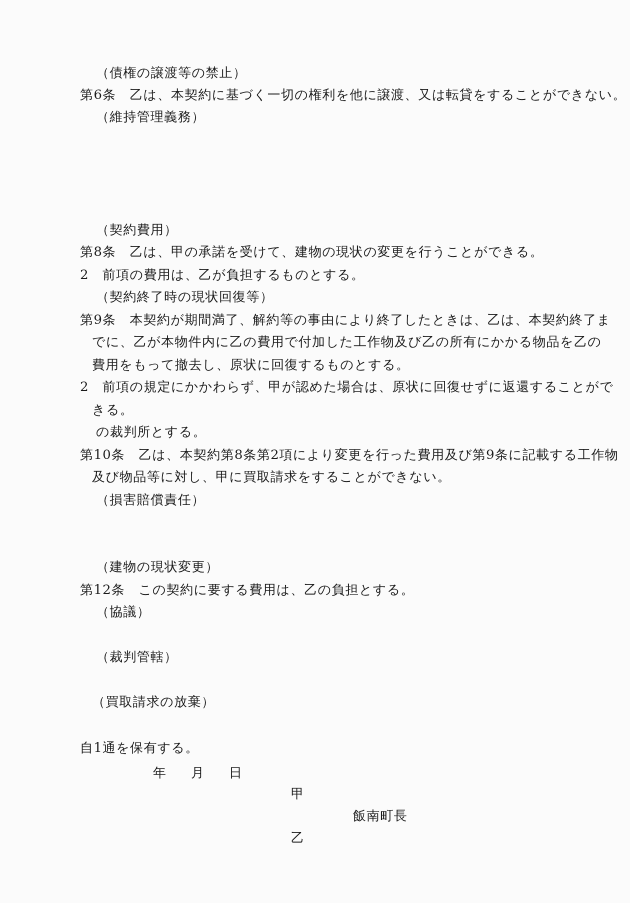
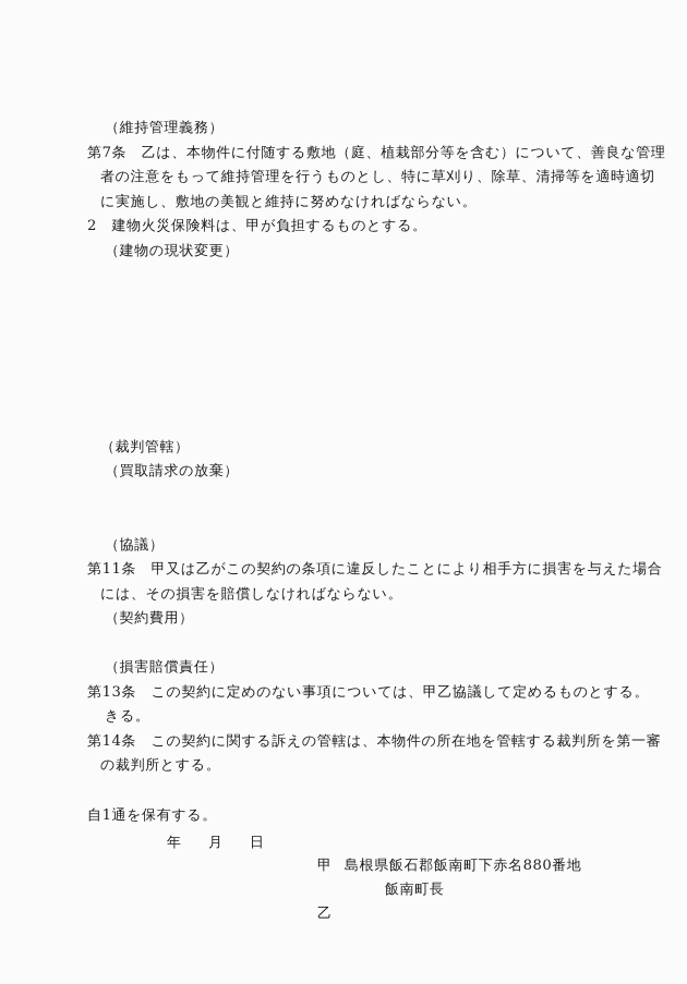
- （債権の譲渡等の禁止）
- 第6条 乙は、本契約に基づく一切の権利を他に譲渡、又は転貸をすることができない。
  （維持管理義務）
+ 第7条 乙は、本物件に付随する敷地（庭、植栽部分等を含む）について、善良な管理
+ 者の注意をもって維持管理を行うものとし、特に草刈り、除草、清掃等を適時適切
+ に実施し、敷地の美観と維持に努めなければならない。
+ 2 建物火災保険料は、甲が負担するものとする。
- （契約費用）
+ （建物の現状変更）
- 第8条 乙は、甲の承諾を受けて、建物の現状の変更を行うことができる。
- 2 前項の費用は、乙が負担するものとする。
- （契約終了時の現状回復等）
- 第9条 本契約が期間満了、解約等の事由により終了したときは、乙は、本契約終了ま
- でに、乙が本物件内に乙の費用で付加した工作物及び乙の所有にかかる物品を乙の
- 費用をもって撤去し、原状に回復するものとする。
- 2 前項の規定にかかわらず、甲が認めた場合は、原状に回復せずに返還することがで
- きる。
+ （裁判管轄）
- の裁判所とする。
+ （買取請求の放棄）
- 第10条 乙は、本契約第8条第2項により変更を行った費用及び第9条に記載する工作物
- 及び物品等に対し、甲に買取請求をすることができない。
- （損害賠償責任）
+ （協議）
+ 第11条 甲又は乙がこの契約の条項に違反したことにより相手方に損害を与えた場合
+ には、その損害を賠償しなければならない。
- （建物の現状変更）
+ （契約費用）
- 第12条 この契約に要する費用は、乙の負担とする。
- （協議）
+ （損害賠償責任）
+ 第13条 この契約に定めのない事項については、甲乙協議して定めるものとする。
- （裁判管轄）
+ きる。
+ 第14条 この契約に関する訴えの管轄は、本物件の所在地を管轄する裁判所を第一審
- （買取請求の放棄）
+ の裁判所とする。
  自1通を保有する。
  年
  月
  日
  甲
+ 島根県飯石郡飯南町下赤名880番地
  飯南町長
  乙
